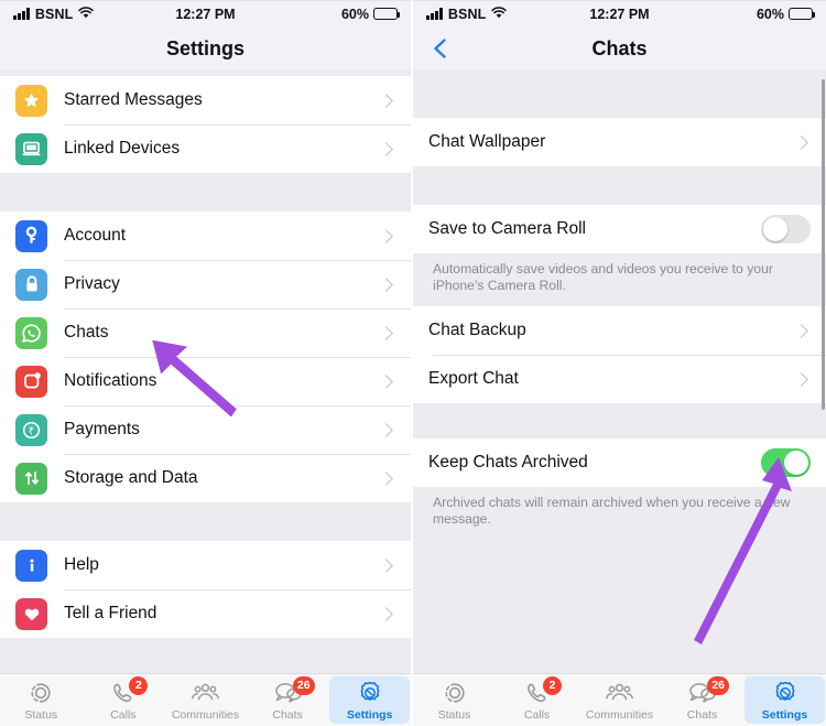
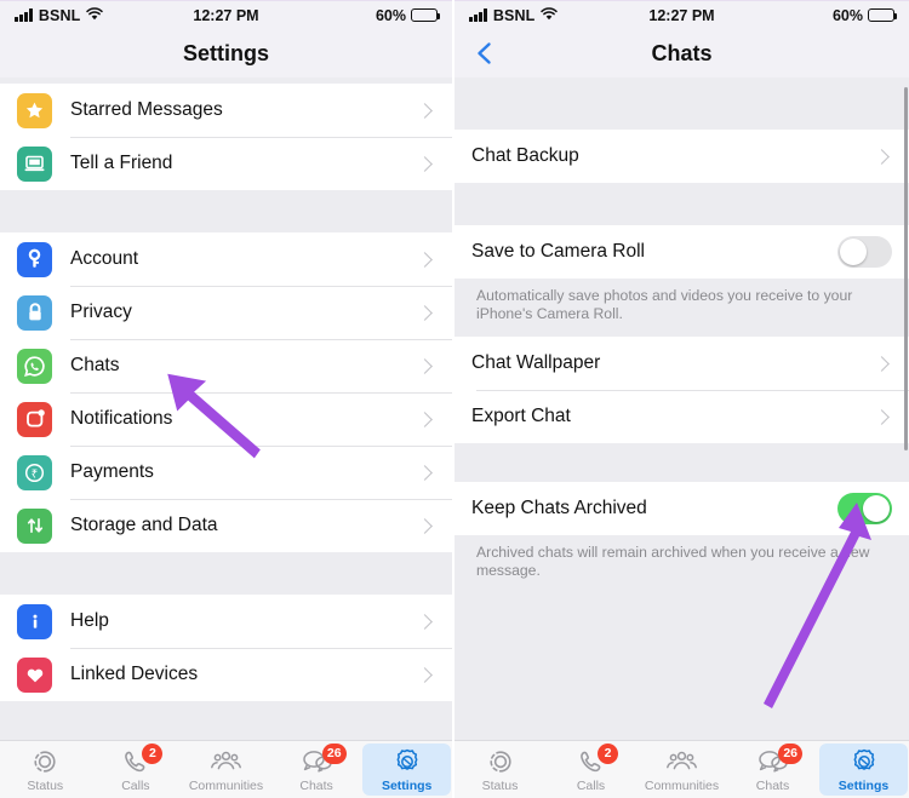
  BSNL
  12:27 PM
  60%
  Settings
  Starred Messages
- Linked Devices
+ Tell a Friend
  Account
  Privacy
  Chats
  Notifications
  ₹
  Payments
  Storage and Data
  Help
- Tell a Friend
+ Linked Devices
  Status
  2
  Calls
  Communities
  26
  Chats
  Settings
  BSNL
  12:27 PM
  60%
  Chats
- Chat Wallpaper
+ Chat Backup
  Save to Camera Roll
- Automatically save videos and videos you receive to your iPhone's Camera Roll.
+ Automatically save photos and videos you receive to your iPhone's Camera Roll.
- Chat Backup
+ Chat Wallpaper
  Export Chat
  Keep Chats Archived
  Archived chats will remain archived when you receive aew message.
  Status
  2
  Calls
  Communities
  26
  Chats
  Settings
